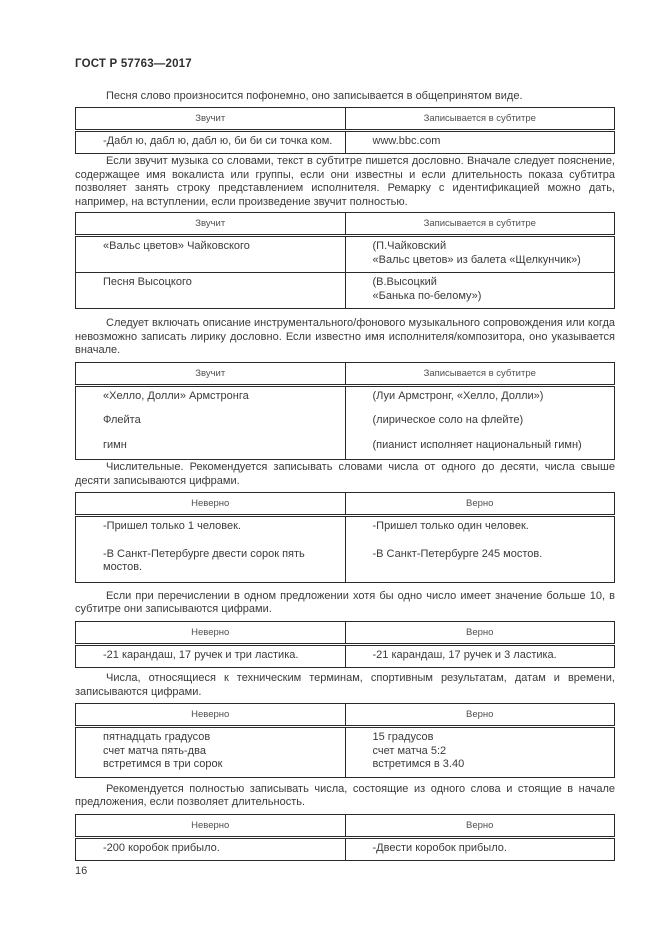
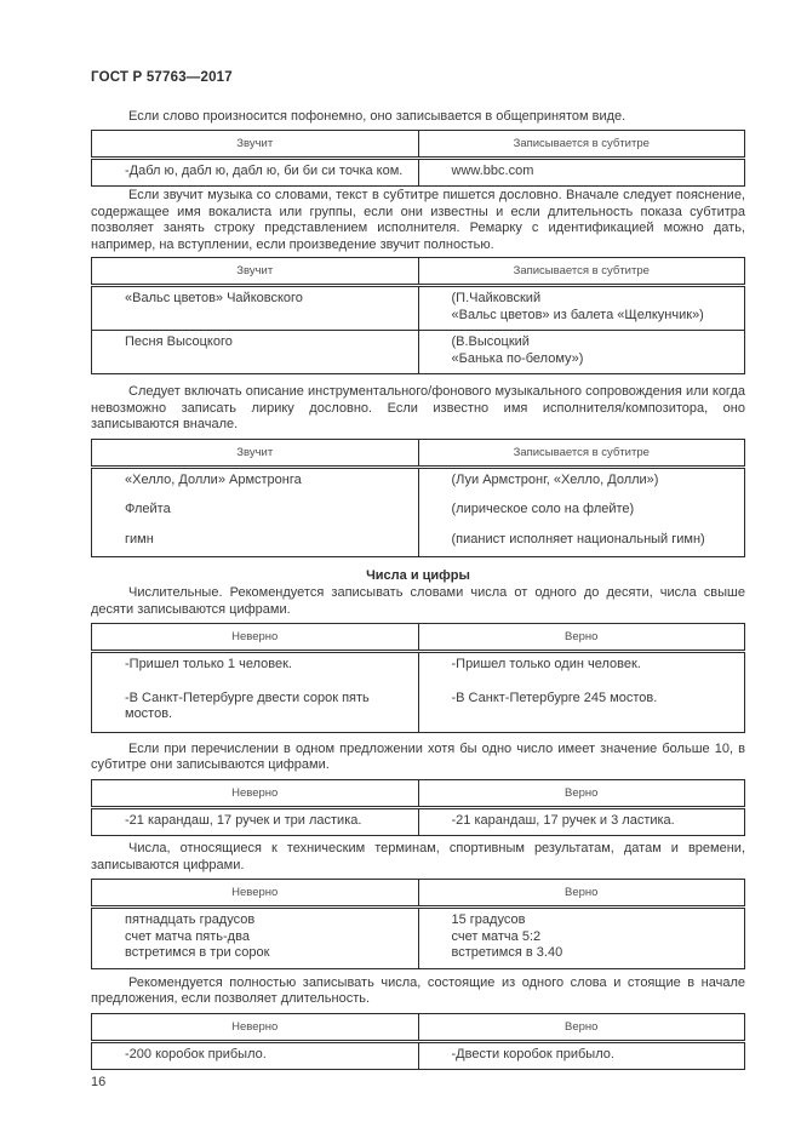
  ГОСТ Р 57763—2017
- Песня слово произносится пофонемно, оно записывается в общепринятом виде.
+ Если слово произносится пофонемно, оно записывается в общепринятом виде.
  Звучит	Записывается в субтитре
  -Дабл ю, дабл ю, дабл ю, би би си точка ком.	www.bbc.com
  Если звучит музыка со словами, текст в субтитре пишется дословно. Вначале следует пояснение, содержащее имя вокалиста или группы, если они известны и если длительность показа субтитра позволяет занять строку представлением исполнителя. Ремарку с идентификацией можно дать, например, на вступлении, если произведение звучит полностью.
  Звучит	Записывается в субтитре
  «Вальс цветов» Чайковского	(П.Чайковский «Вальс цветов» из балета «Щелкунчик»)
  Песня Высоцкого	(В.Высоцкий «Банька по-белому»)
- Следует включать описание инструментального/фонового музыкального сопровождения или когда невозможно записать лирику дословно. Если известно имя исполнителя/композитора, оно указывается вначале.
+ Следует включать описание инструментального/фонового музыкального сопровождения или когда невозможно записать лирику дословно. Если известно имя исполнителя/композитора, оно записываются вначале.
  Звучит	Записывается в субтитре
  «Хелло, Долли» Армстронга Флейта гимн	(Луи Армстронг, «Хелло, Долли») (лирическое соло на флейте) (пианист исполняет национальный гимн)
+ Числа и цифры
  Числительные. Рекомендуется записывать словами числа от одного до десяти, числа свыше десяти записываются цифрами.
  Неверно	Верно
  -Пришел только 1 человек. -В Санкт-Петербурге двести сорок пять мостов.	-Пришел только один человек. -В Санкт-Петербурге 245 мостов.
  Если при перечислении в одном предложении хотя бы одно число имеет значение больше 10, в субтитре они записываются цифрами.
  Неверно	Верно
  -21 карандаш, 17 ручек и три ластика.	-21 карандаш, 17 ручек и 3 ластика.
  Числа, относящиеся к техническим терминам, спортивным результатам, датам и времени, записываются цифрами.
  Неверно	Верно
  пятнадцать градусов счет матча пять-два встретимся в три сорок	15 градусов счет матча 5:2 встретимся в 3.40
  Рекомендуется полностью записывать числа, состоящие из одного слова и стоящие в начале предложения, если позволяет длительность.
  Неверно	Верно
  -200 коробок прибыло.	-Двести коробок прибыло.
  16
